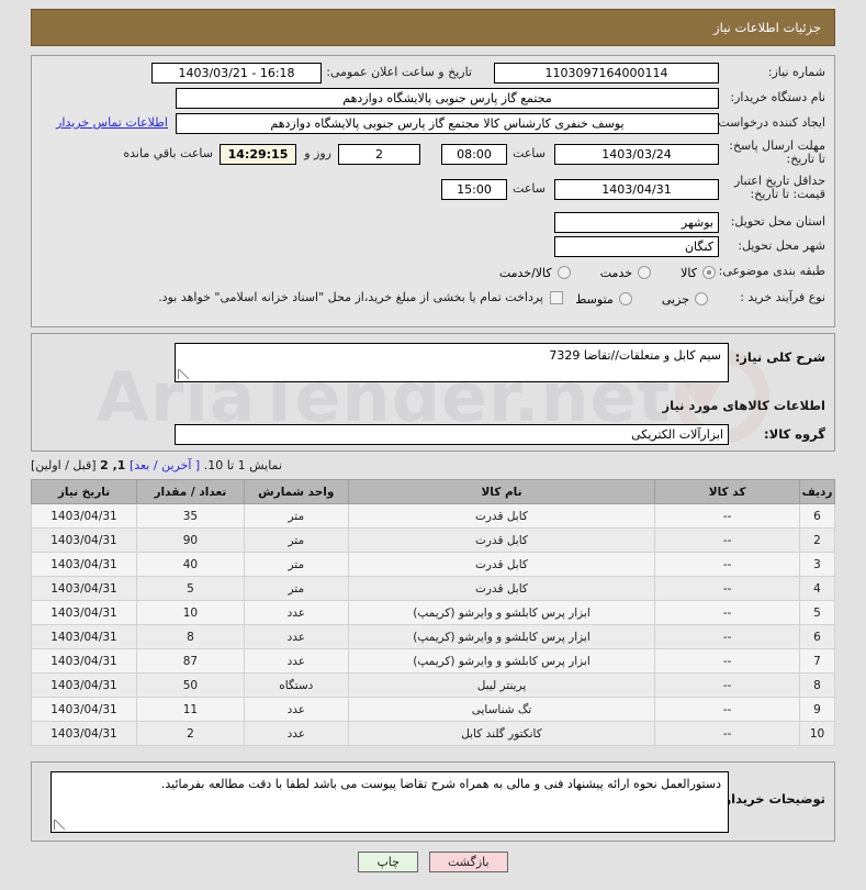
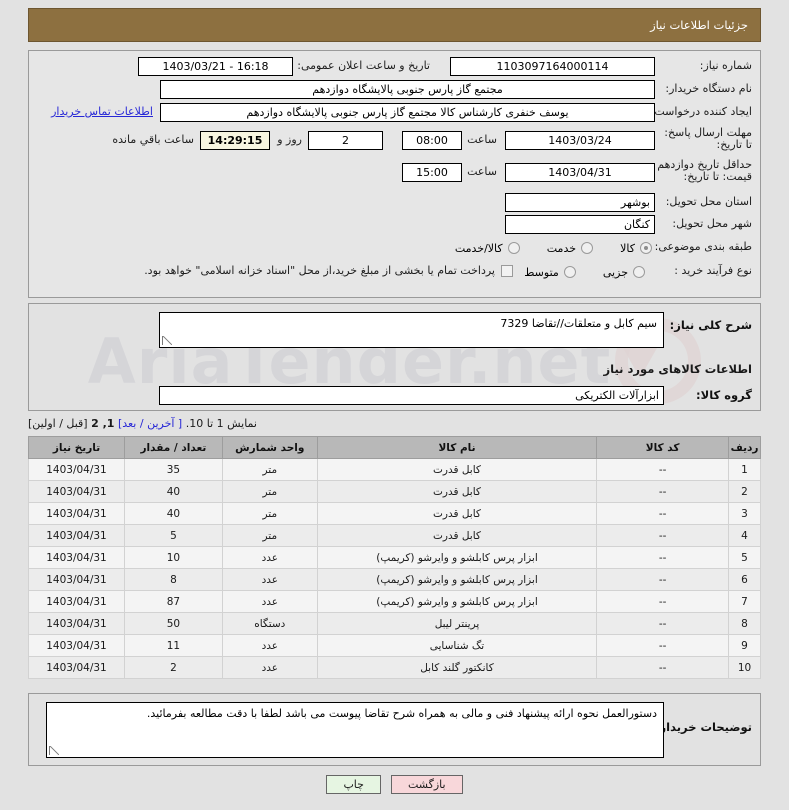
  AriaTender.net
  جزئیات اطلاعات نیاز
  شماره نیاز:
  1103097164000114
  تاریخ و ساعت اعلان عمومی:
  16:18 - 1403/03/21
  نام دستگاه خریدار:
  مجتمع گاز پارس جنوبی پالایشگاه دوازدهم
  ایجاد کننده درخواست
  یوسف خنفری کارشناس کالا مجتمع گاز پارس جنوبی پالایشگاه دوازدهم
  اطلاعات تماس خریدار
  مهلت ارسال پاسخ: تا تاریخ:
  1403/03/24
  ساعت
  08:00
  2
  روز و
  14:29:15
  ساعت باقي مانده
- حداقل تاریخ اعتبار قیمت: تا تاریخ:
+ حداقل تاریخ دوازدهم قیمت: تا تاریخ:
  1403/04/31
  ساعت
  15:00
  استان محل تحویل:
  بوشهر
  شهر محل تحویل:
  کنگان
  طبقه بندی موضوعی:
  کالا
  خدمت
  کالا/خدمت
  نوع فرآیند خرید :
  جزیی
  متوسط
  پرداخت تمام یا بخشی از مبلغ خرید،از محل "اسناد خزانه اسلامی" خواهد بود.
  شرح کلی نیاز:
  سیم کابل و متعلقات//تقاضا 7329
  اطلاعات کالاهای مورد نیاز
  گروه کالا:
  ابزارآلات الکتریکی
  نمایش 1 تا 10. [ آخرین / بعد] 1, 2 [قبل / اولین]
  ردیف	کد کالا	نام کالا	واحد شمارش	تعداد / مقدار	تاریخ نیاز
- 6	--	کابل قدرت	متر	35	1403/04/31
+ 1	--	کابل قدرت	متر	35	1403/04/31
- 2	--	کابل قدرت	متر	90	1403/04/31
+ 2	--	کابل قدرت	متر	40	1403/04/31
  3	--	کابل قدرت	متر	40	1403/04/31
  4	--	کابل قدرت	متر	5	1403/04/31
  5	--	ابزار پرس کابلشو و وایرشو (کریمپ)	عدد	10	1403/04/31
  6	--	ابزار پرس کابلشو و وایرشو (کریمپ)	عدد	8	1403/04/31
  7	--	ابزار پرس کابلشو و وایرشو (کریمپ)	عدد	87	1403/04/31
  8	--	پرینتر لیبل	دستگاه	50	1403/04/31
  9	--	تگ شناسایی	عدد	11	1403/04/31
  10	--	کانکتور گلند کابل	عدد	2	1403/04/31
  توضیحات خریدا
  دستورالعمل نحوه ارائه پیشنهاد فنی و مالی به همراه شرح تقاضا پیوست می باشد لطفا با دقت مطالعه بفرمائید.
  بازگشت
  چاپ
